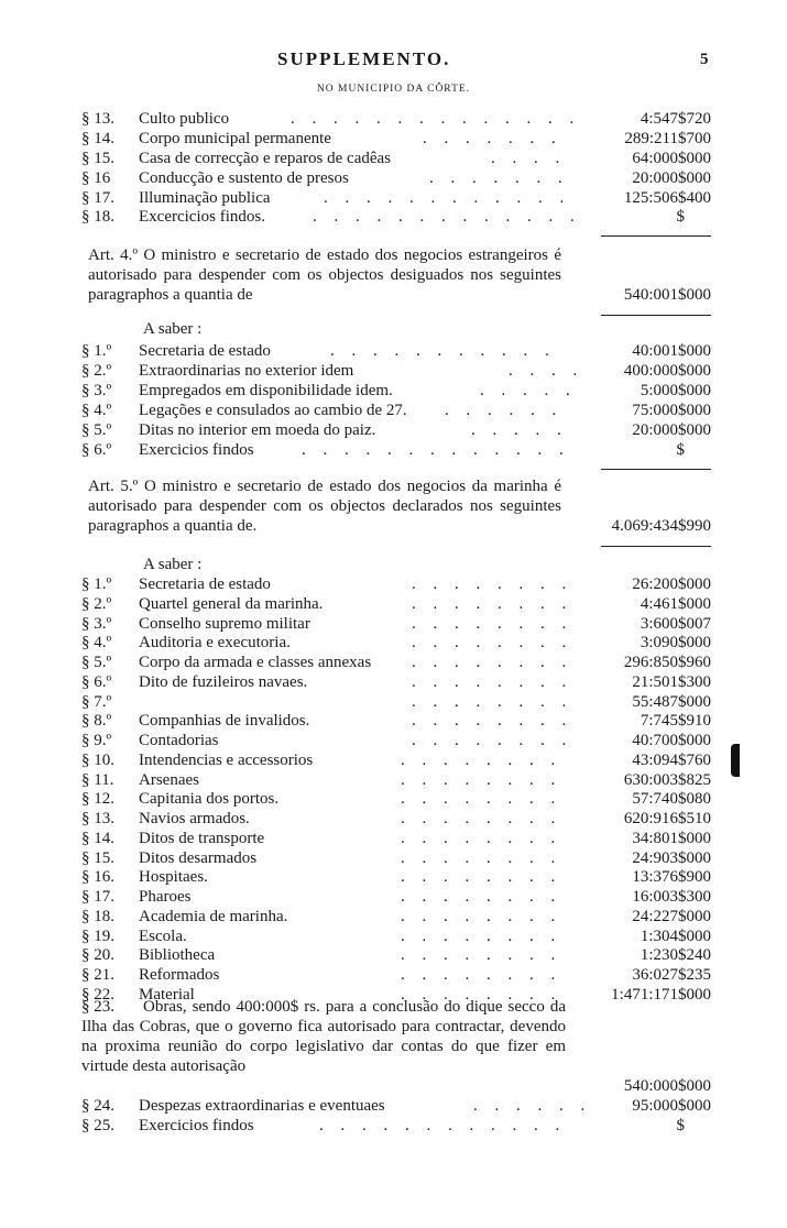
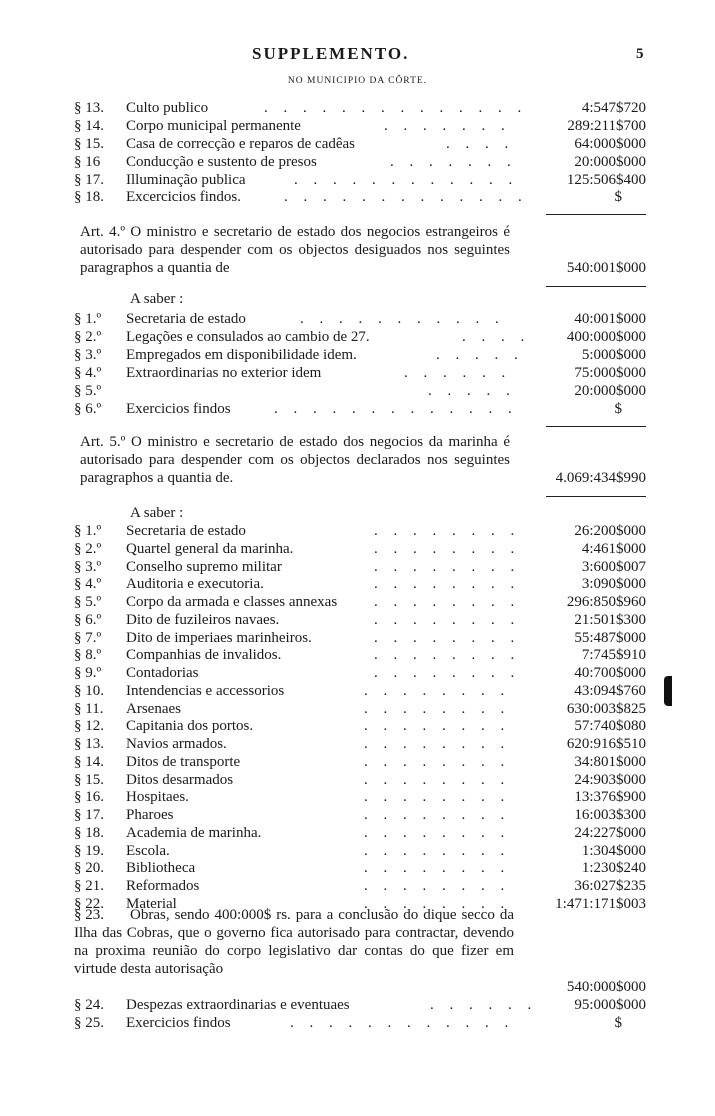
  SUPPLEMENTO.
  5
  NO MUNICIPIO DA CÔRTE.
  § 13.
  Culto publico
  . . . . . . . . . . . . . .
  4:547$720
  § 14.
  Corpo municipal permanente
  . . . . . . .
  289:211$700
  § 15.
  Casa de correcção e reparos de cadêas
  . . . .
  64:000$000
  § 16
  Conducção e sustento de presos
  . . . . . . .
  20:000$000
  § 17.
  Illuminação publica
  . . . . . . . . . . . .
  125:506$400
  § 18.
  Excercicios findos.
  . . . . . . . . . . . . .
  $
  Art. 4.º O ministro e secretario de estado dos negocios estrangeiros é autorisado para despender com os objectos desiguados nos seguintes paragraphos a quantia de
  540:001$000
  A saber :
  § 1.º
  Secretaria de estado
  . . . . . . . . . . .
  40:001$000
  § 2.º
- Extraordinarias no exterior idem
+ Legações e consulados ao cambio de 27.
  . . . .
  400:000$000
  § 3.º
  Empregados em disponibilidade idem.
  . . . . .
  5:000$000
  § 4.º
- Legações e consulados ao cambio de 27.
+ Extraordinarias no exterior idem
  . . . . . .
  75:000$000
  § 5.º
- Ditas no interior em moeda do paiz.
  . . . . .
  20:000$000
  § 6.º
  Exercicios findos
  . . . . . . . . . . . . .
  $
  Art. 5.º O ministro e secretario de estado dos negocios da marinha é autorisado para despender com os objectos declarados nos seguintes paragraphos a quantia de.
  4.069:434$990
  A saber :
  § 1.º
  Secretaria de estado
  . . . . . . . .
  26:200$000
  § 2.º
  Quartel general da marinha.
  . . . . . . . .
  4:461$000
  § 3.º
  Conselho supremo militar
  . . . . . . . .
  3:600$007
  § 4.º
  Auditoria e executoria.
  . . . . . . . .
  3:090$000
  § 5.º
  Corpo da armada e classes annexas
  . . . . . . . .
  296:850$960
  § 6.º
  Dito de fuzileiros navaes.
  . . . . . . . .
  21:501$300
  § 7.º
+ Dito de imperiaes marinheiros.
  . . . . . . . .
  55:487$000
  § 8.º
  Companhias de invalidos.
  . . . . . . . .
  7:745$910
  § 9.º
  Contadorias
  . . . . . . . .
  40:700$000
  § 10.
  Intendencias e accessorios
  . . . . . . . .
  43:094$760
  § 11.
  Arsenaes
  . . . . . . . .
  630:003$825
  § 12.
  Capitania dos portos.
  . . . . . . . .
  57:740$080
  § 13.
  Navios armados.
  . . . . . . . .
  620:916$510
  § 14.
  Ditos de transporte
  . . . . . . . .
  34:801$000
  § 15.
  Ditos desarmados
  . . . . . . . .
  24:903$000
  § 16.
  Hospitaes.
  . . . . . . . .
  13:376$900
  § 17.
  Pharoes
  . . . . . . . .
  16:003$300
  § 18.
  Academia de marinha.
  . . . . . . . .
  24:227$000
  § 19.
  Escola.
  . . . . . . . .
  1:304$000
  § 20.
  Bibliotheca
  . . . . . . . .
  1:230$240
  § 21.
  Reformados
  . . . . . . . .
  36:027$235
  § 22.
  Material
  . . . . . . . .
- 1:471:171$000
+ 1:471:171$003
  § 23. Obras, sendo 400:000$ rs. para a conclusão do dique secco da Ilha das Cobras, que o governo fica autorisado para contractar, devendo na proxima reunião do corpo legislativo dar contas do que fizer em virtude desta autorisação
  540:000$000
  § 24.
  Despezas extraordinarias e eventuaes
  . . . . . .
  95:000$000
  § 25.
  Exercicios findos
  . . . . . . . . . . . .
  $
